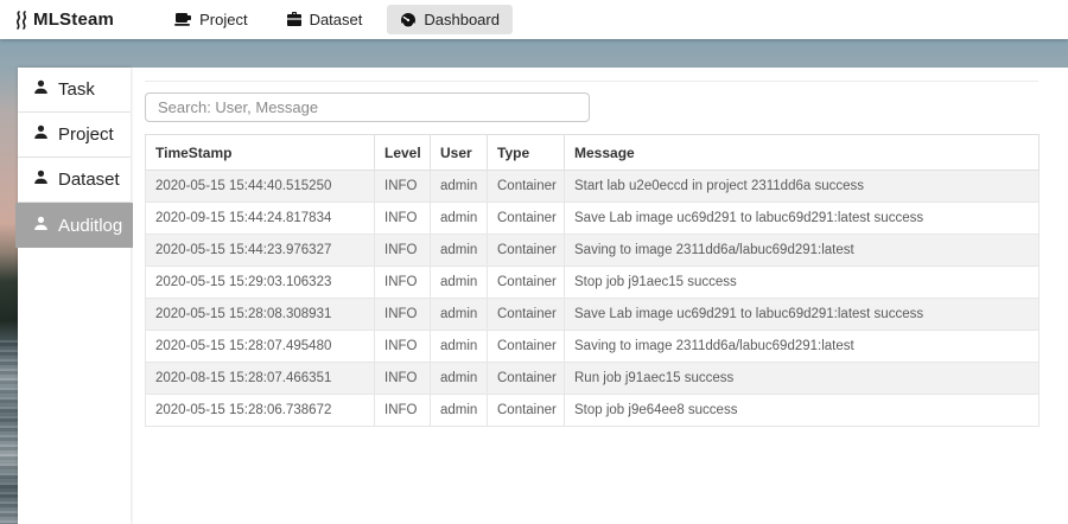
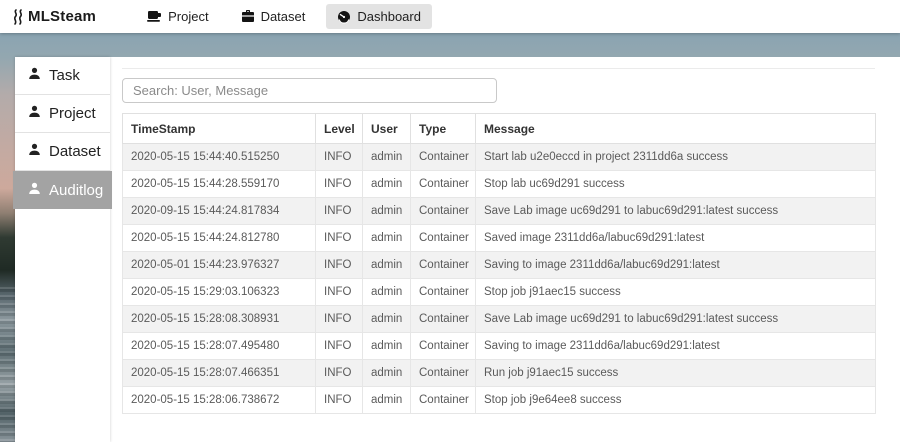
  MLSteam
  Project
  Dataset
  Dashboard
  Task
  Project
  Dataset
  Auditlog
  Search: User, Message
  TimeStamp	Level	User	Type	Message
  2020-05-15 15:44:40.515250	INFO	admin	Container	Start lab u2e0eccd in project 2311dd6a success
+ 2020-05-15 15:44:28.559170	INFO	admin	Container	Stop lab uc69d291 success
  2020-09-15 15:44:24.817834	INFO	admin	Container	Save Lab image uc69d291 to labuc69d291:latest success
+ 2020-05-15 15:44:24.812780	INFO	admin	Container	Saved image 2311dd6a/labuc69d291:latest
- 2020-05-15 15:44:23.976327	INFO	admin	Container	Saving to image 2311dd6a/labuc69d291:latest
+ 2020-05-01 15:44:23.976327	INFO	admin	Container	Saving to image 2311dd6a/labuc69d291:latest
  2020-05-15 15:29:03.106323	INFO	admin	Container	Stop job j91aec15 success
  2020-05-15 15:28:08.308931	INFO	admin	Container	Save Lab image uc69d291 to labuc69d291:latest success
  2020-05-15 15:28:07.495480	INFO	admin	Container	Saving to image 2311dd6a/labuc69d291:latest
- 2020-08-15 15:28:07.466351	INFO	admin	Container	Run job j91aec15 success
+ 2020-05-15 15:28:07.466351	INFO	admin	Container	Run job j91aec15 success
  2020-05-15 15:28:06.738672	INFO	admin	Container	Stop job j9e64ee8 success
